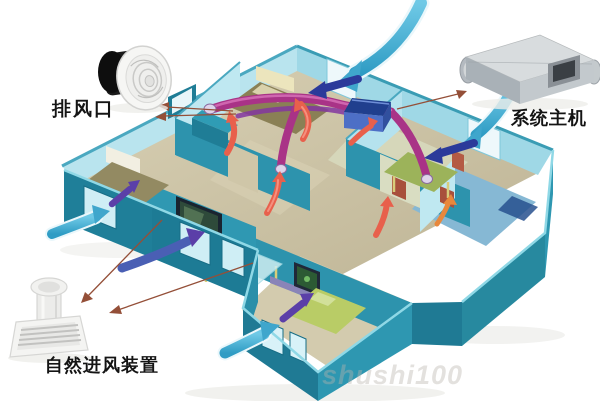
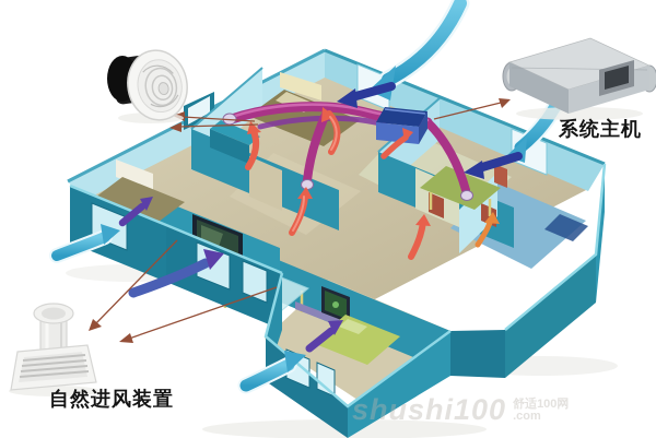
- 排风口
  系统主机
  自然进风装置
  shushi100
+ 舒适100网
+ .com
